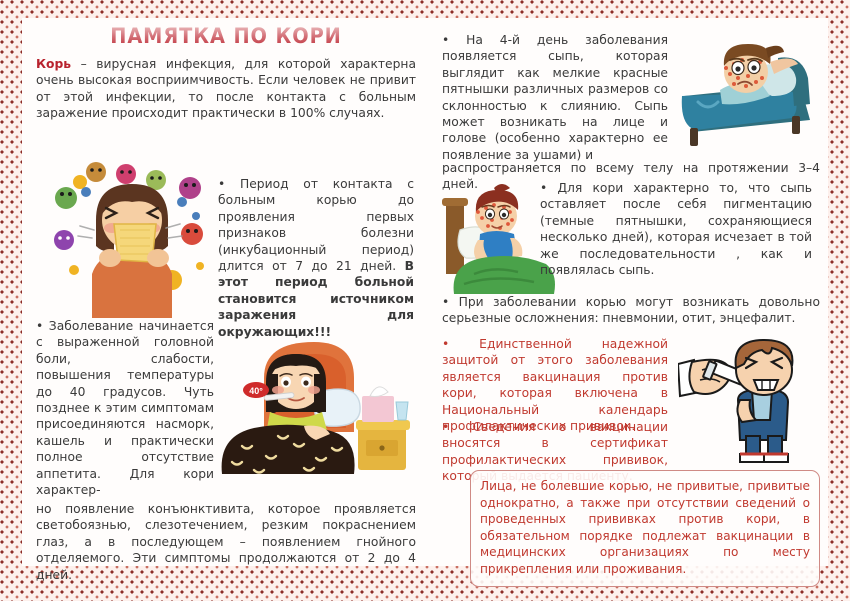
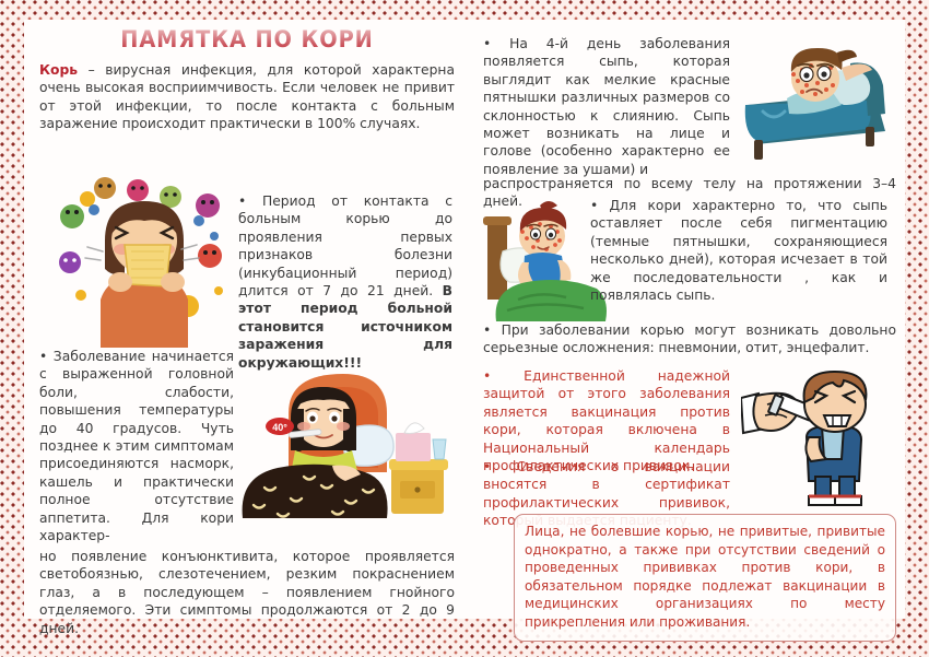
  ПАМЯТКА ПО КОРИ
  Корь – вирусная инфекция, для которой характерна очень высокая восприимчивость. Если человек не привит от этой инфекции, то после контакта с больным заражение происходит практически в 100% случаях.
  • Период от контакта с больным корью до проявления первых признаков болезни (инкубационный период) длится от 7 до 21 дней. В этот период больной становится источником заражения для окружающих!!!
  • Заболевание начинается с выраженной головной боли, слабости, повышения температуры до 40 градусов. Чуть позднее к этим симптомам присоединяются насморк, кашель и практически полное отсутствие аппетита. Для кори характер-
  40°
- но появление конъюнктивита, которое проявляется светобоязнью, слезотечением, резким покраснением глаз, а в последующем – появлением гнойного отделяемого. Эти симптомы продолжаются от 2 до 4 дней.
+ но появление конъюнктивита, которое проявляется светобоязнью, слезотечением, резким покраснением глаз, а в последующем – появлением гнойного отделяемого. Эти симптомы продолжаются от 2 до 9 дней.
  • На 4-й день заболевания появляется сыпь, которая выглядит как мелкие красные пятнышки различных размеров со склонностью к слиянию. Сыпь может возникать на лице и голове (особенно характерно ее появление за ушами) и
  распространяется по всему телу на протяжении 3–4 дней.
  • Для кори характерно то, что сыпь оставляет после себя пигментацию (темные пятнышки, сохраняющиеся несколько дней), которая исчезает в той же последовательности , как и появлялась сыпь.
  • При заболевании корью могут возникать довольно серьезные осложнения: пневмонии, отит, энцефалит.
  • Единственной надежной защитой от этого заболевания является вакцинация против кори, которая включена в Национальный календарь профилактических прививок.
  • Сведения о вакцинации вносятся в сертификат профилактических прививок, кото
  Лица, не болевшие корью, не привитые, привитые однократно, а также при отсутствии сведений о проведенных прививках против кори, в обязательном порядке подлежат вакцинации в медицинских организациях по месту прикрепления или проживания.
